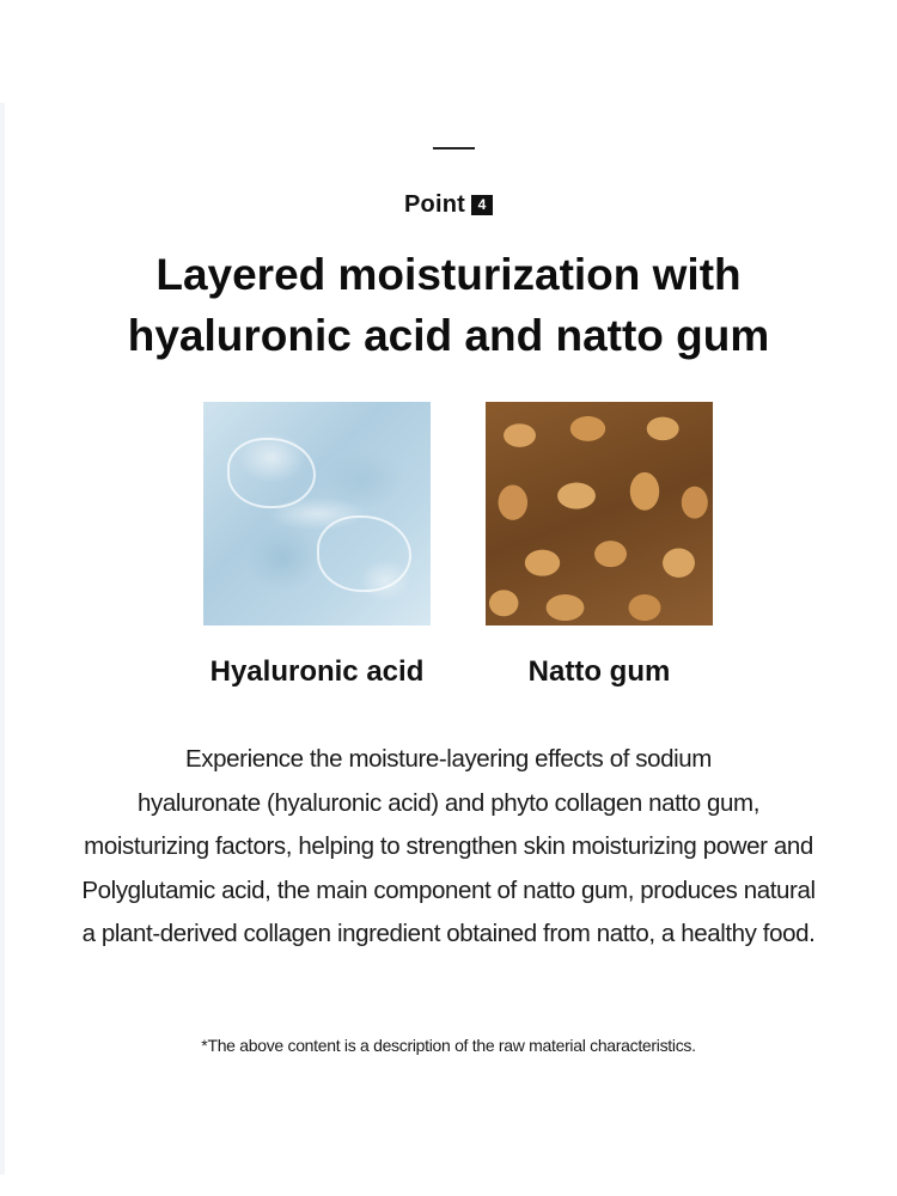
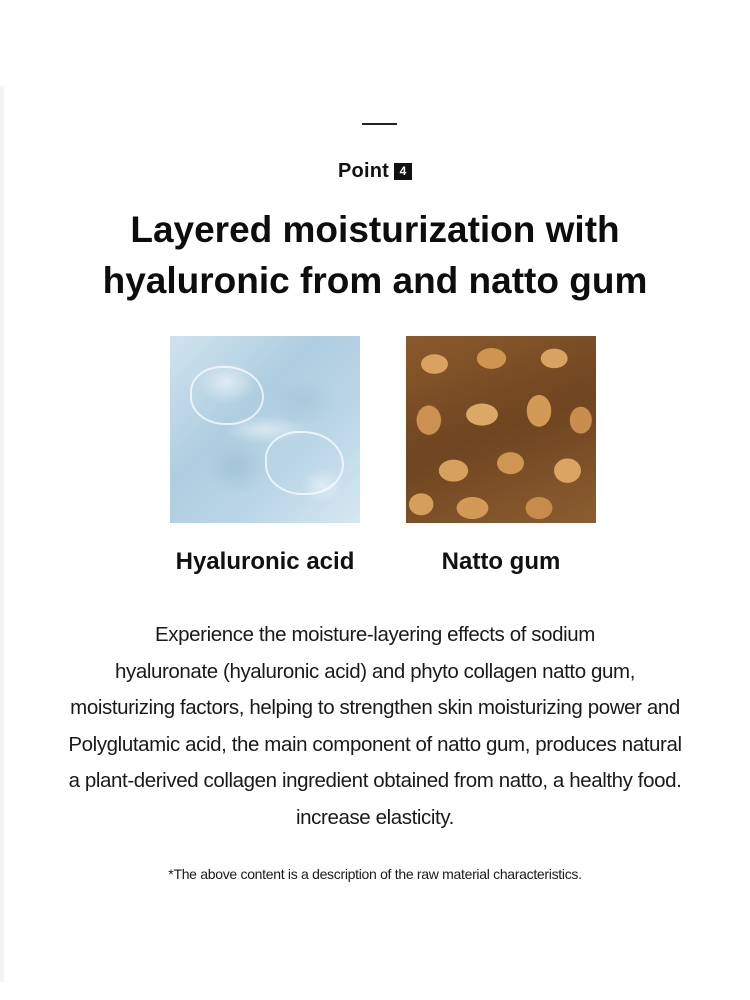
  Point
  4
  Layered moisturization with
- hyaluronic acid and natto gum
+ hyaluronic from and natto gum
  Hyaluronic acid
  Natto gum
  Experience the moisture-layering effects of sodium
  hyaluronate (hyaluronic acid) and phyto collagen natto gum,
  moisturizing factors, helping to strengthen skin moisturizing power and
  Polyglutamic acid, the main component of natto gum, produces natural
  a plant-derived collagen ingredient obtained from natto, a healthy food.
+ increase elasticity.
  *The above content is a description of the raw material characteristics.
